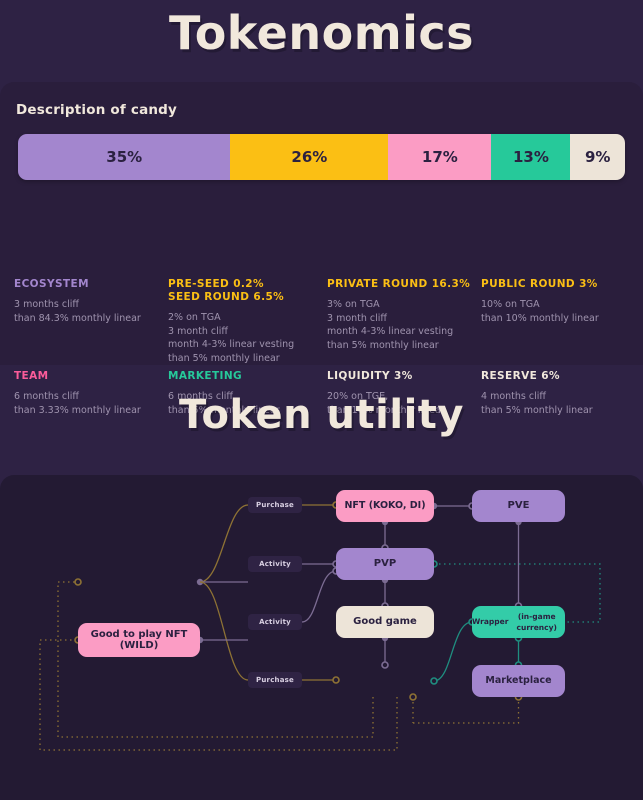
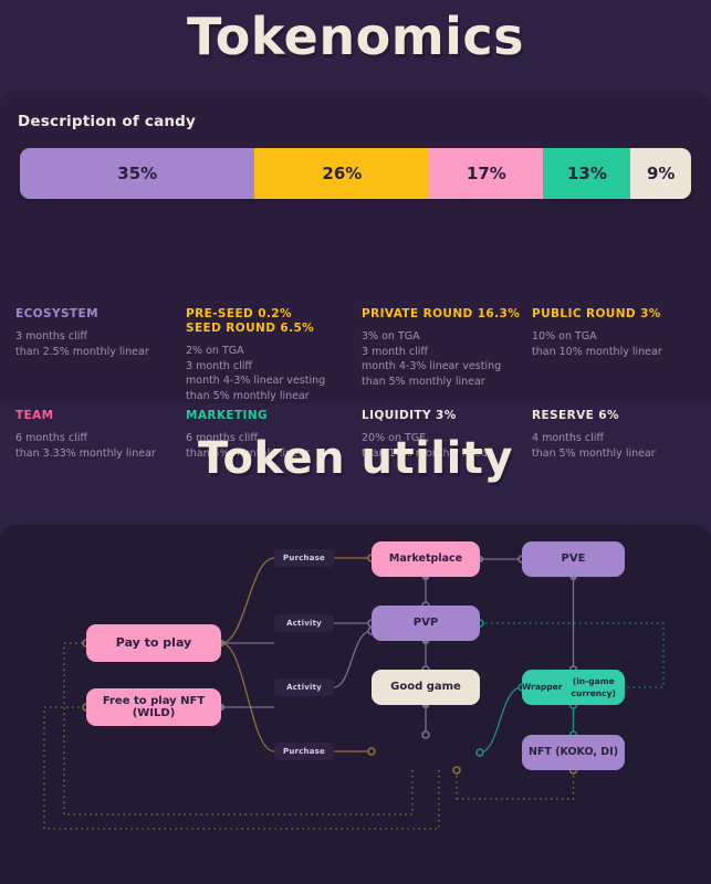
  Tokenomics
  Description of candy
  35%
  26%
  17%
  13%
  9%
  ECOSYSTEM
  3 months cliff
- than 84.3% monthly linear
+ than 2.5% monthly linear
  PRE-SEED 0.2%
  SEED ROUND 6.5%
  2% on TGA
  3 month cliff
  month 4-3% linear vesting
  than 5% monthly linear
  PRIVATE ROUND 16.3%
  3% on TGA
  3 month cliff
  month 4-3% linear vesting
  than 5% monthly linear
  PUBLIC ROUND 3%
  10% on TGA
  than 10% monthly linear
  TEAM
  6 months cliff
  than 3.33% monthly linear
  MARKETING
  6 months cliff
  than 5% monthly linear
  LIQUIDITY 3%
  20% on TGE,
  than 10% monthly linear
  RESERVE 6%
  4 months cliff
  than 5% monthly linear
  Token utility
+ Pay to play
- Good to play NFT (WILD)
+ Free to play NFT (WILD)
- NFT (KOKO, DI)
+ Marketplace
  PVP
  Good game
  PVE
  Wrapper
  (in-game currency)
- Marketplace
+ NFT (KOKO, DI)
  Purchase
  Activity
  Activity
  Purchase
